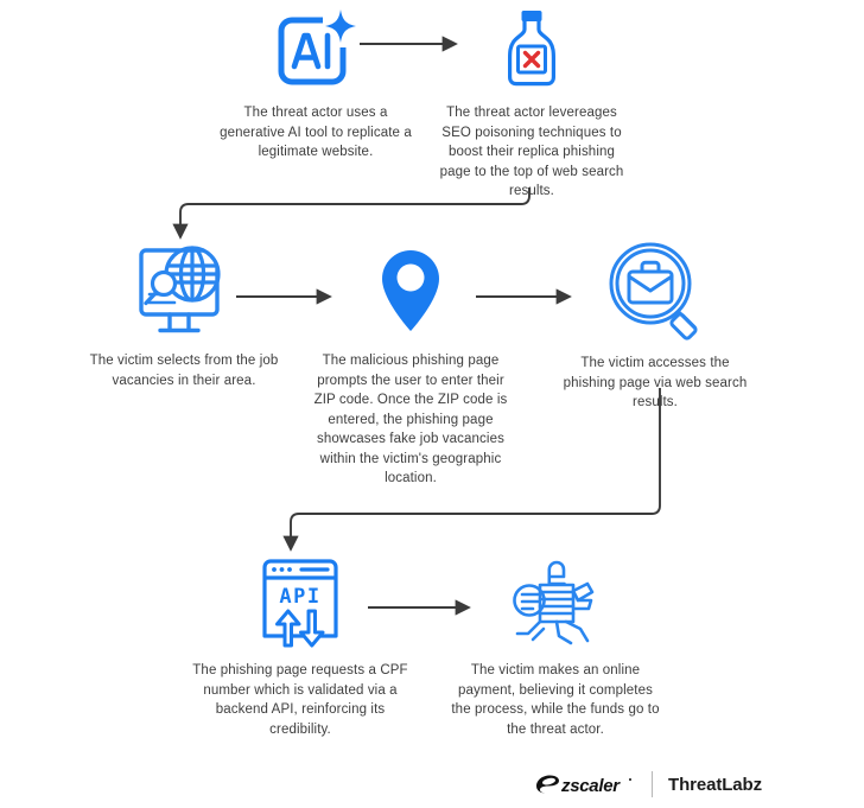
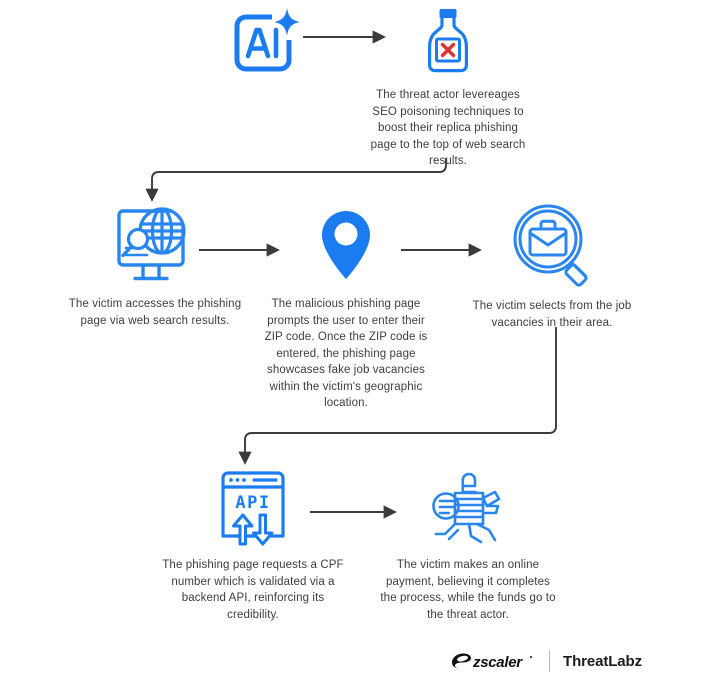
- The threat actor uses a generative AI tool to replicate a legitimate website.
  The threat actor levereages SEO poisoning techniques to boost their replica phishing page to the top of web search results.
- The victim selects from the job vacancies in their area.
+ The victim accesses the phishing page via web search results.
  The malicious phishing page prompts the user to enter their ZIP code. Once the ZIP code is entered, the phishing page showcases fake job vacancies within the victim's geographic location.
- The victim accesses the phishing page via web search results.
+ The victim selects from the job vacancies in their area.
  API
  The phishing page requests a CPF number which is validated via a backend API, reinforcing its credibility.
  The victim makes an online payment, believing it completes the process, while the funds go to the threat actor.
  zscaler
  ThreatLabz
